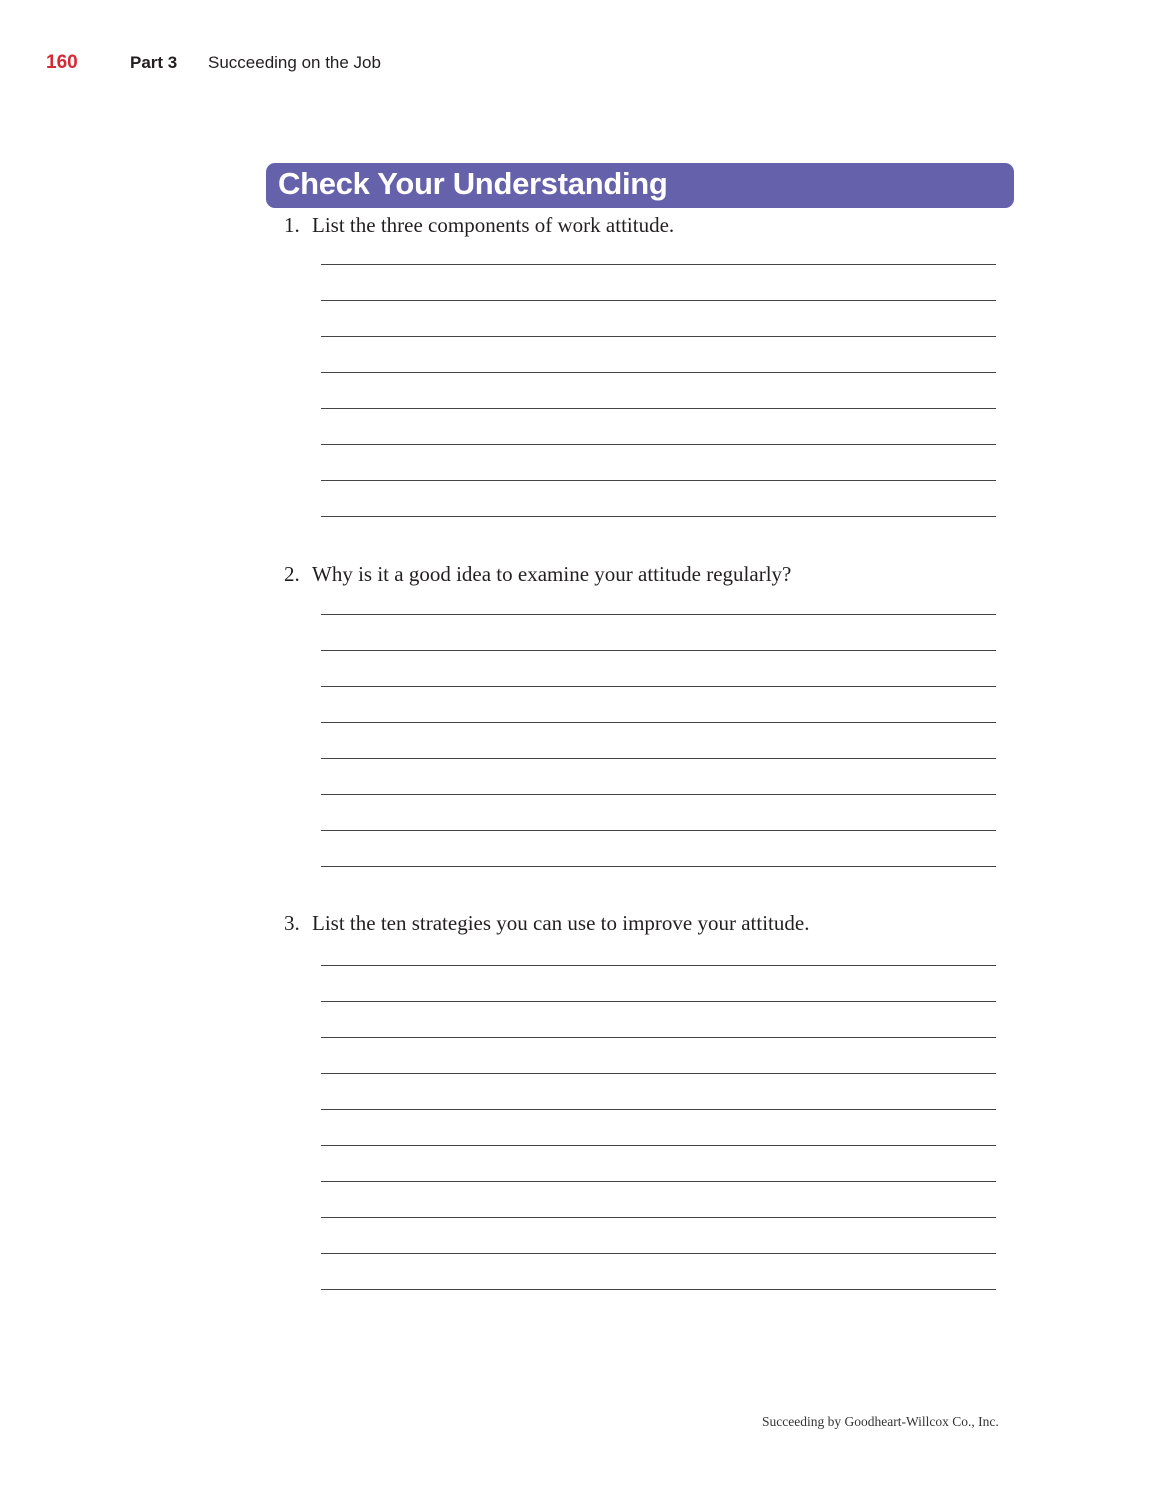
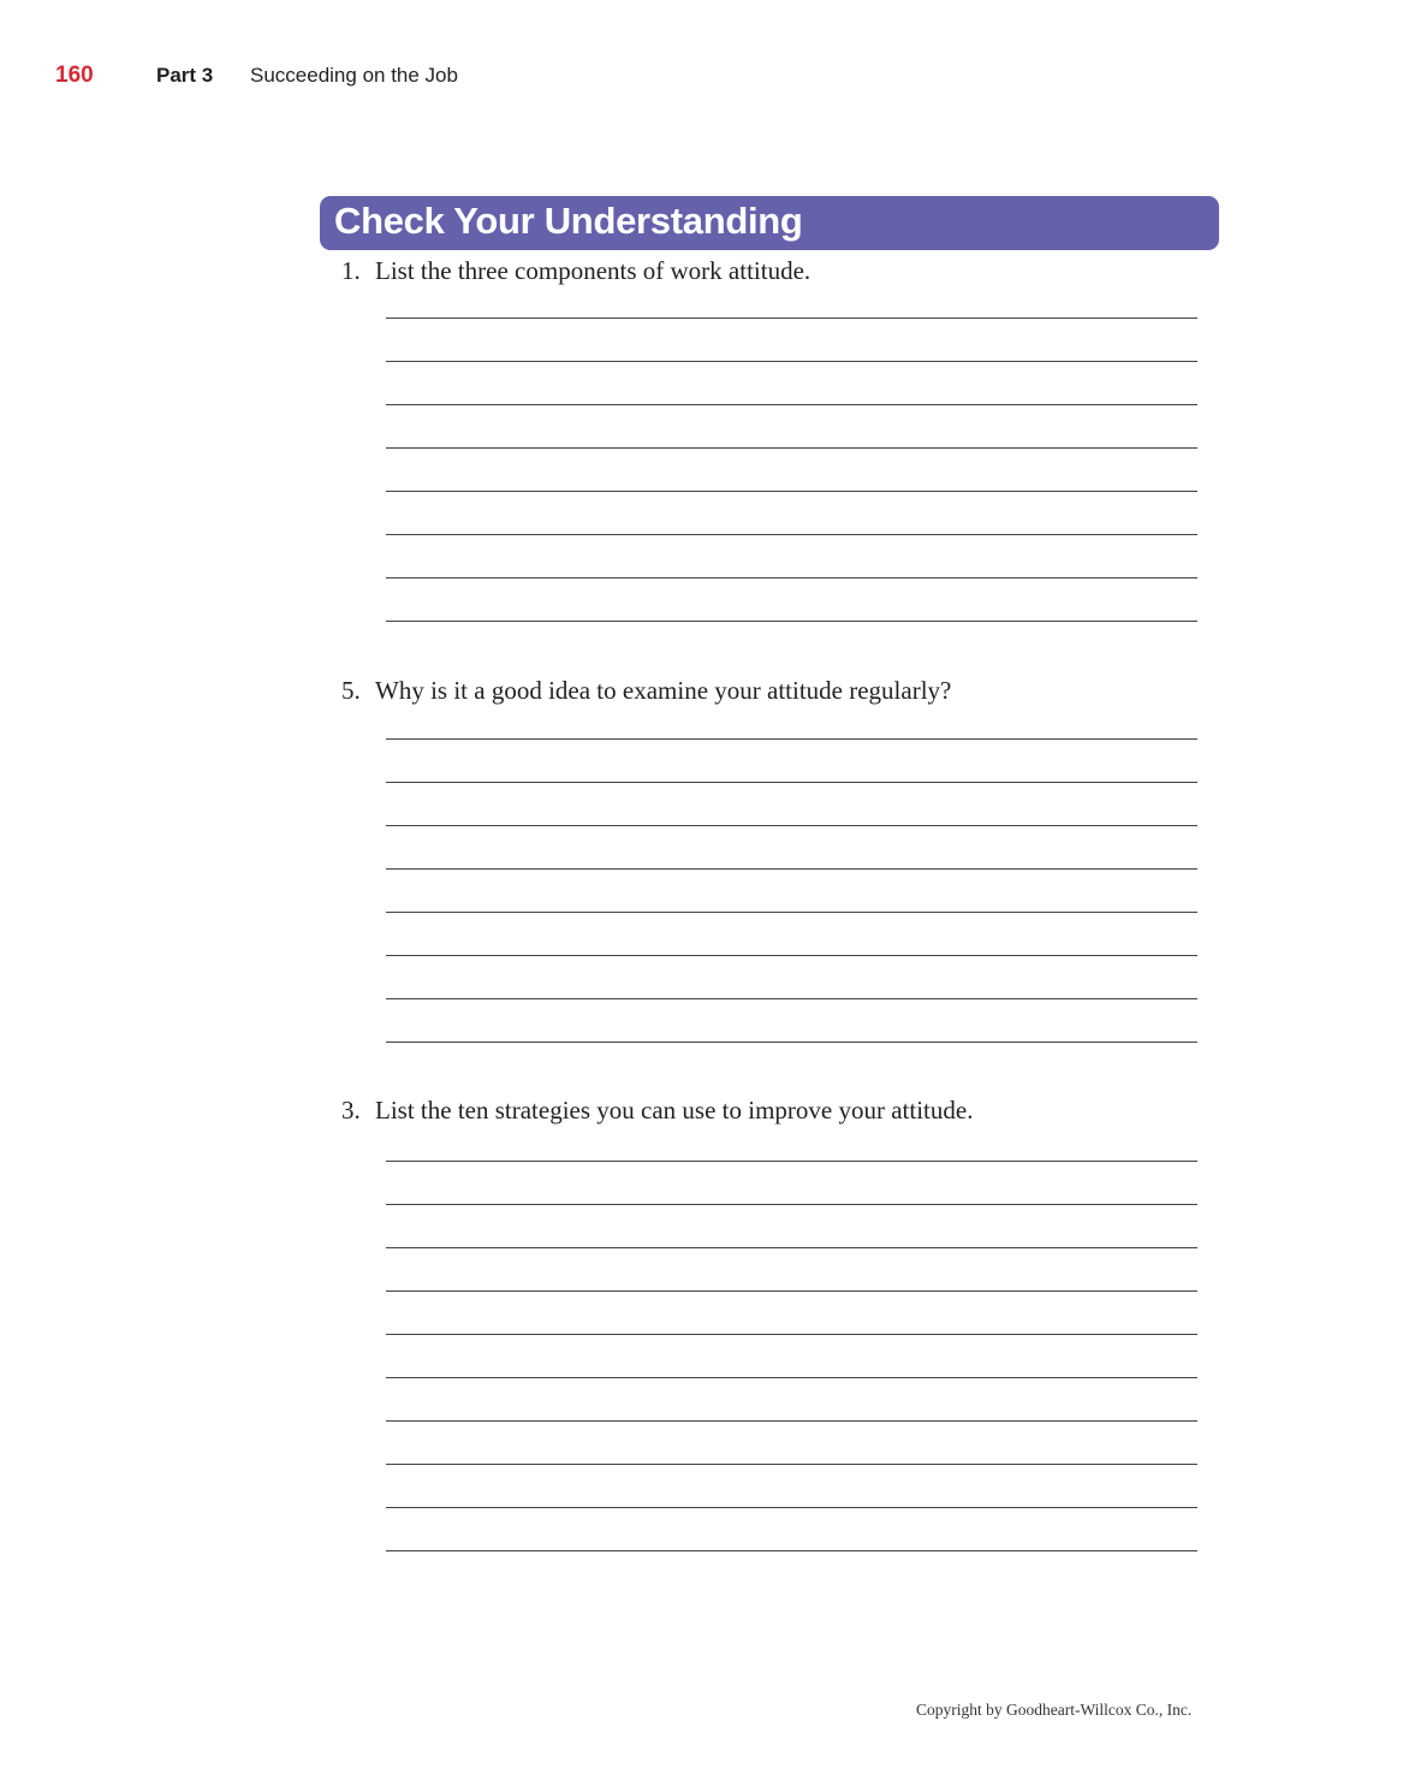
  160
  Part 3
  Succeeding on the Job
  Check Your Understanding
  1. List the three components of work attitude.
- 2. Why is it a good idea to examine your attitude regularly?
+ 5. Why is it a good idea to examine your attitude regularly?
  3. List the ten strategies you can use to improve your attitude.
- Succeeding by Goodheart-Willcox Co., Inc.
+ Copyright by Goodheart-Willcox Co., Inc.
